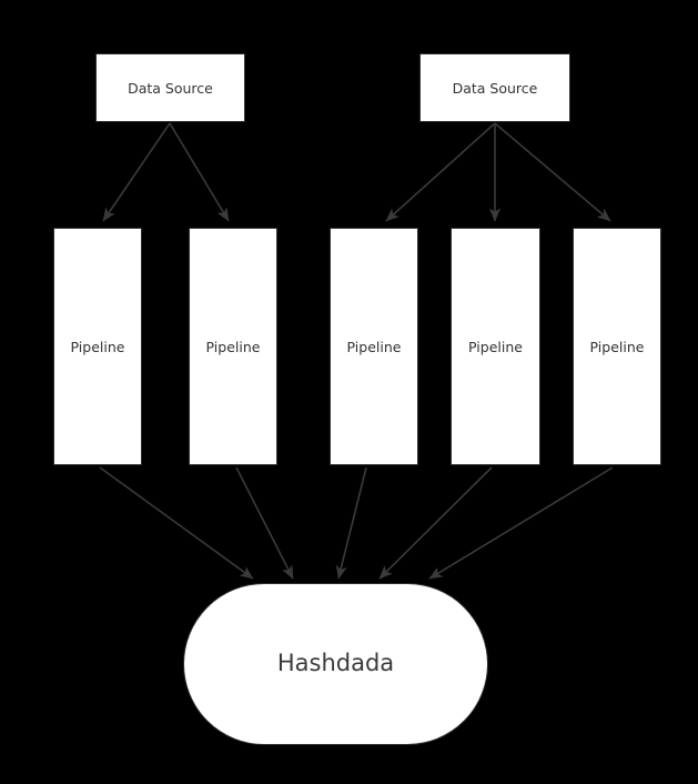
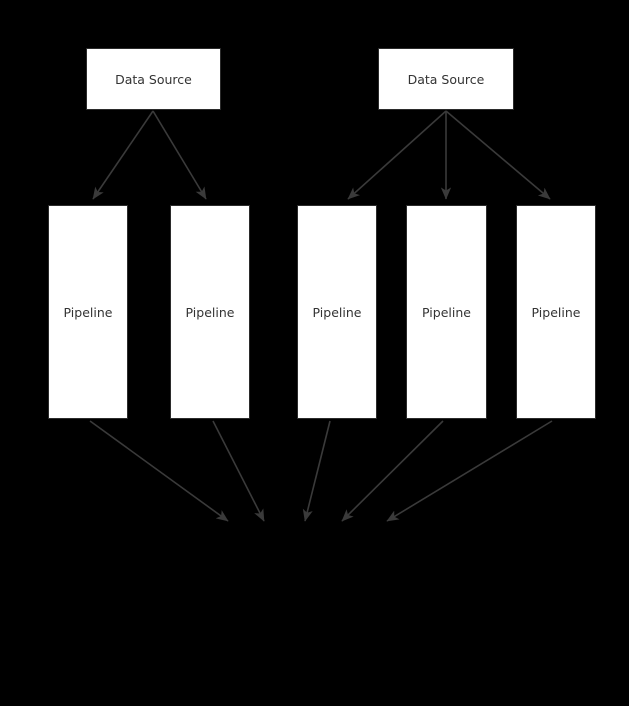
  Data Source
  Data Source
  Pipeline
  Pipeline
  Pipeline
  Pipeline
  Pipeline
- Hashdada
